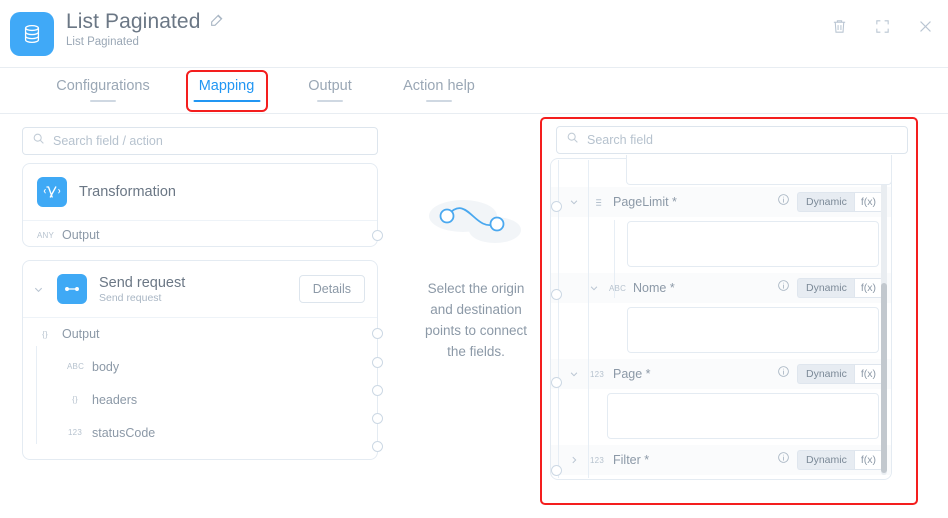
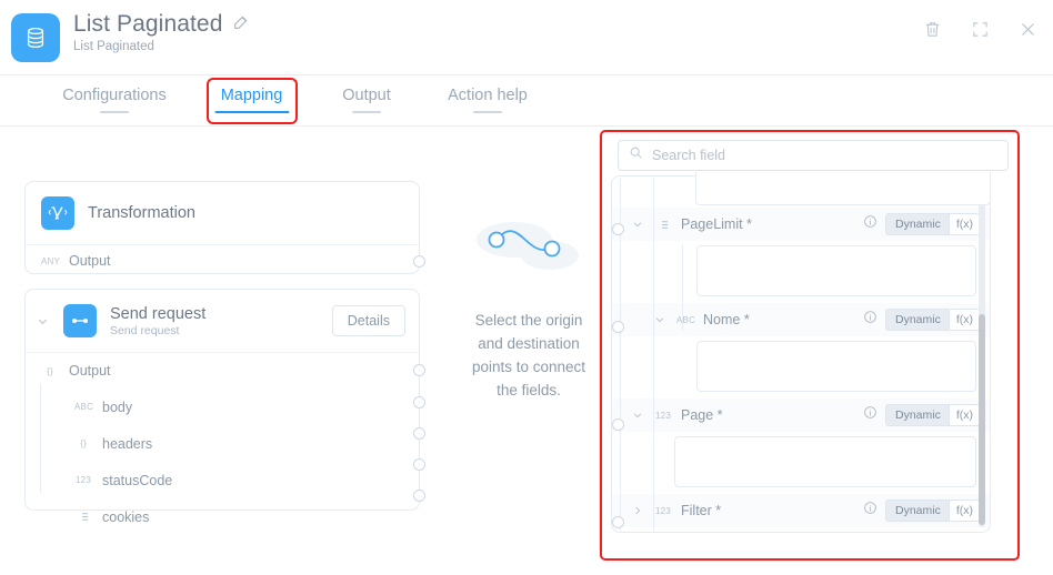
  List Paginated
  List Paginated
  Configurations
  Mapping
  Output
  Action help
- Search field / action
  Transformation
  ANY
  Output
  Send request
  Send request
  Details
  {}
  Output
  ABC
  body
  {}
  headers
  123
  statusCode
+ cookies
  Select the origin and destination points to connect the fields.
  Search field
  PageLimit *
  Dynamic
  f(x)
  ABC
  Nome *
  Dynamic
  f(x)
  123
  Page *
  Dynamic
  f(x)
  123
  Filter *
  Dynamic
  f(x)
